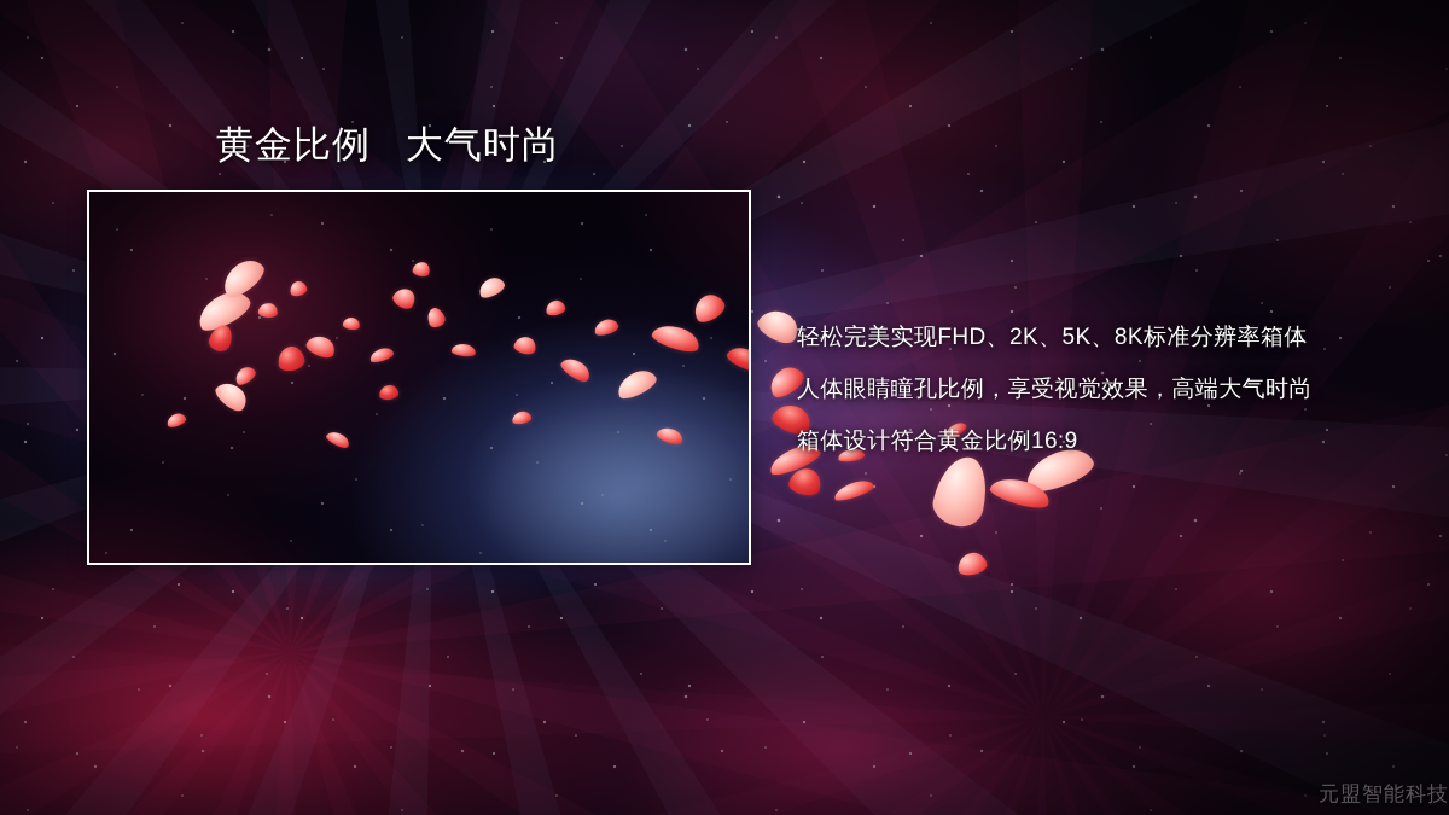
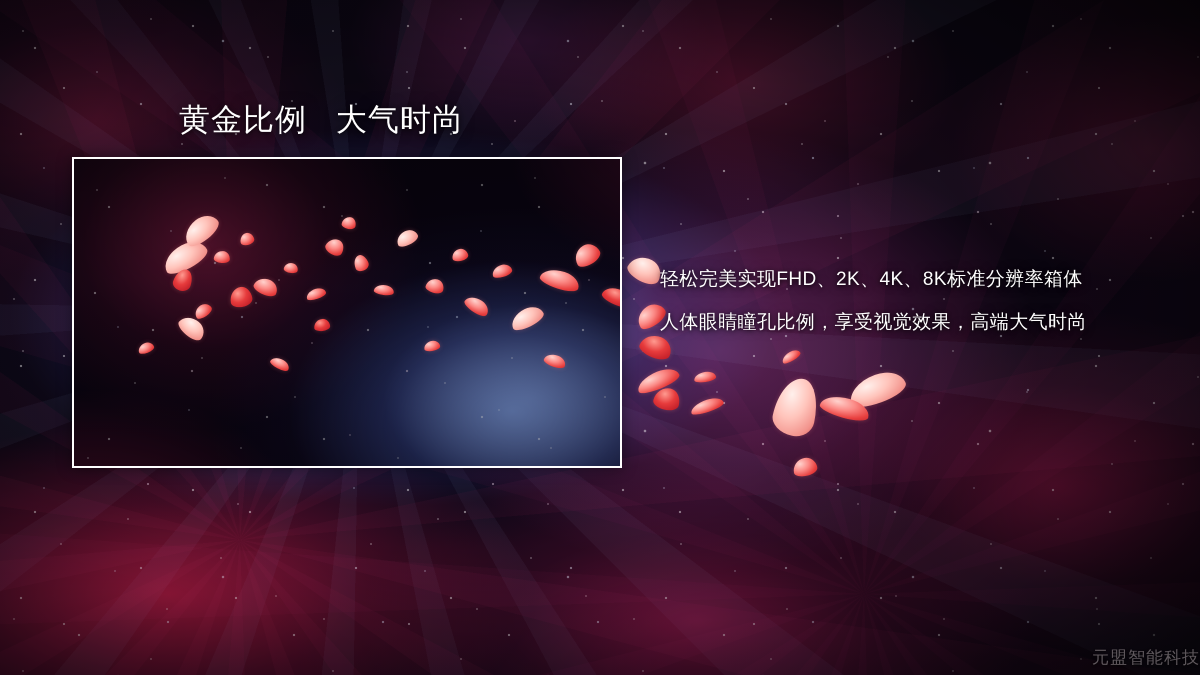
  黄金比例 大气时尚
- 轻松完美实现FHD、2K、5K、8K标准分辨率箱体
+ 轻松完美实现FHD、2K、4K、8K标准分辨率箱体
  人体眼睛瞳孔比例，享受视觉效果，高端大气时尚
- 箱体设计符合黄金比例16:9
  元盟智能科技
